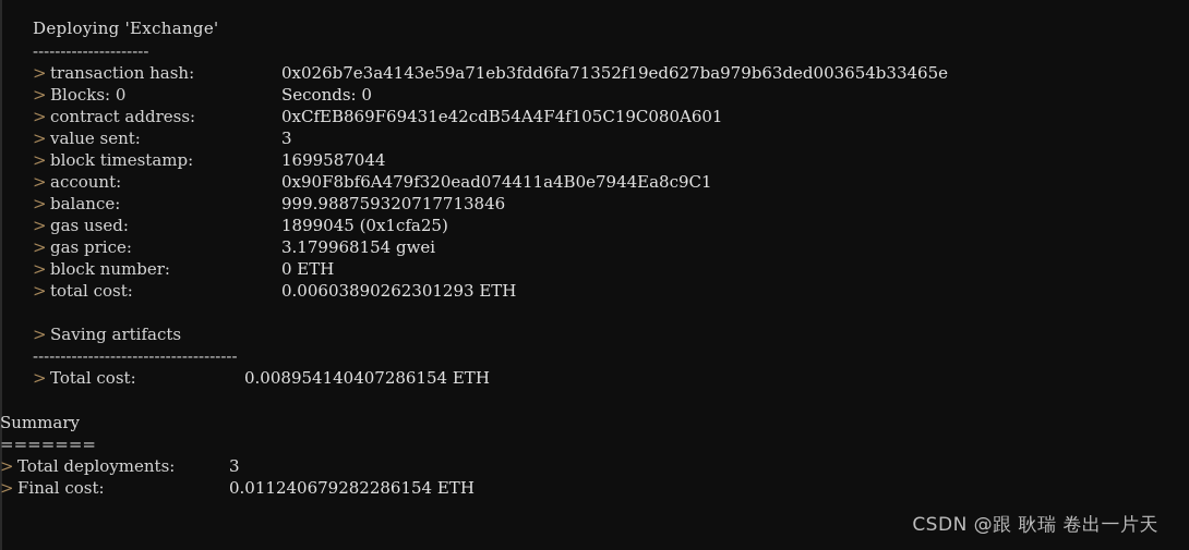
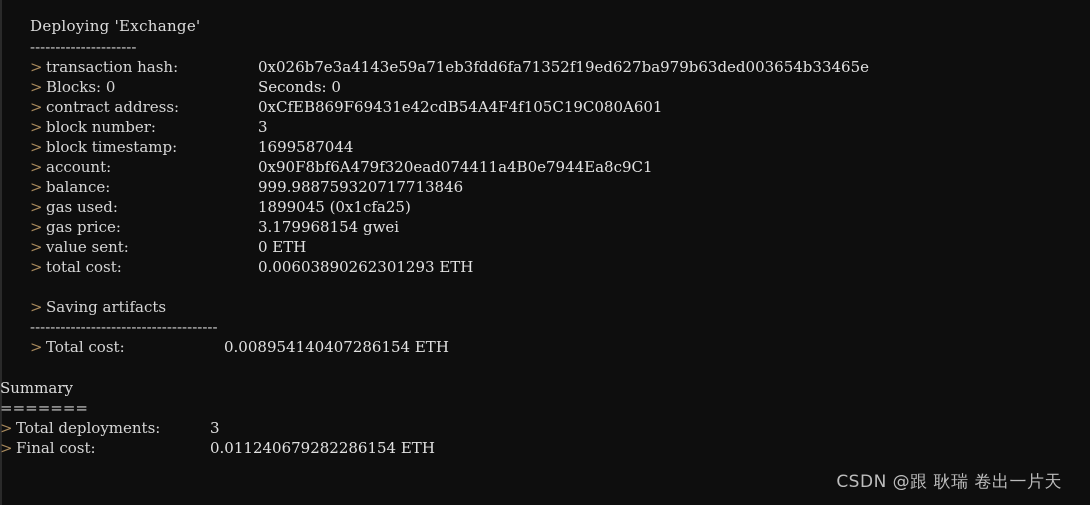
  Deploying 'Exchange'
  ---------------------
  >
  transaction hash:
  0x026b7e3a4143e59a71eb3fdd6fa71352f19ed627ba979b63ded003654b33465e
  >
  Blocks: 0
  Seconds: 0
  >
  contract address:
  0xCfEB869F69431e42cdB54A4F4f105C19C080A601
  >
- value sent:
+ block number:
  3
  >
  block timestamp:
  1699587044
  >
  account:
  0x90F8bf6A479f320ead074411a4B0e7944Ea8c9C1
  >
  balance:
  999.988759320717713846
  >
  gas used:
  1899045 (0x1cfa25)
  >
  gas price:
  3.179968154 gwei
  >
- block number:
+ value sent:
  0 ETH
  >
  total cost:
  0.00603890262301293 ETH
  >
  Saving artifacts
  -------------------------------------
  >
  Total cost:
  0.008954140407286154 ETH
  Summary
  =======
  >
  Total deployments:
  3
  >
  Final cost:
  0.011240679282286154 ETH
  CSDN @跟 耿瑞 卷出一片天
